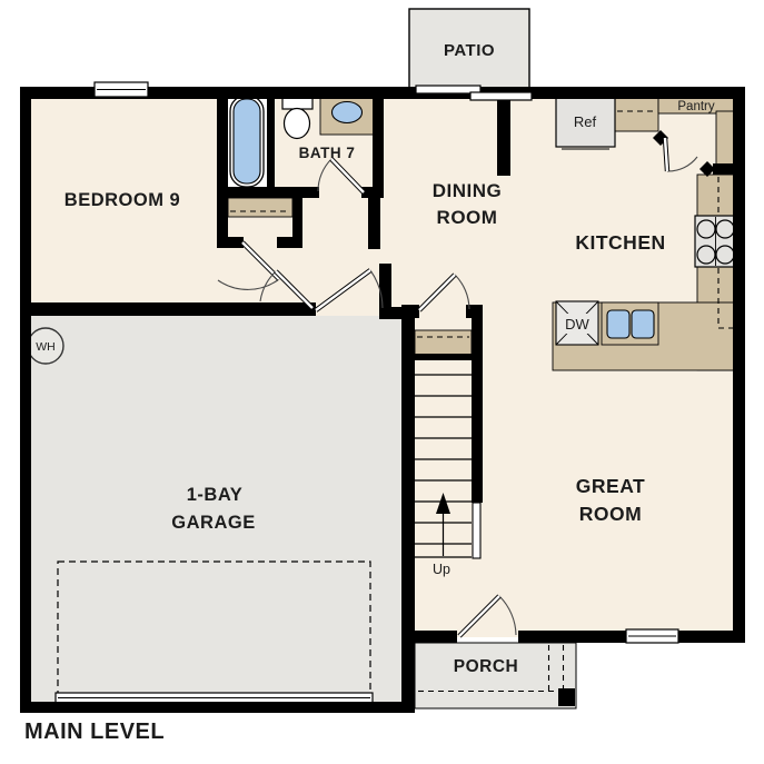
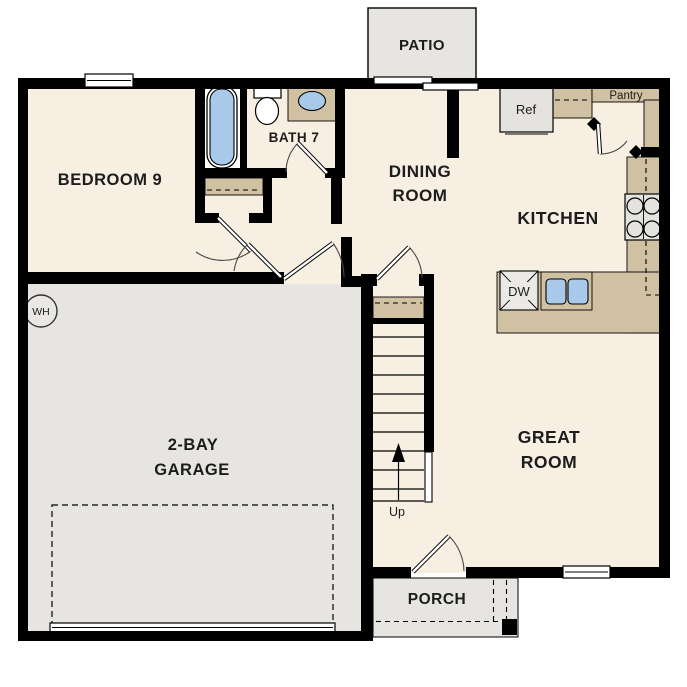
  BEDROOM 9
  BATH 7
  DINING
  ROOM
  KITCHEN
  GREAT
  ROOM
- 1-BAY
+ 2-BAY
  GARAGE
  PORCH
  PATIO
  Pantry
  Ref
  DW
  WH
  Up
- MAIN LEVEL
